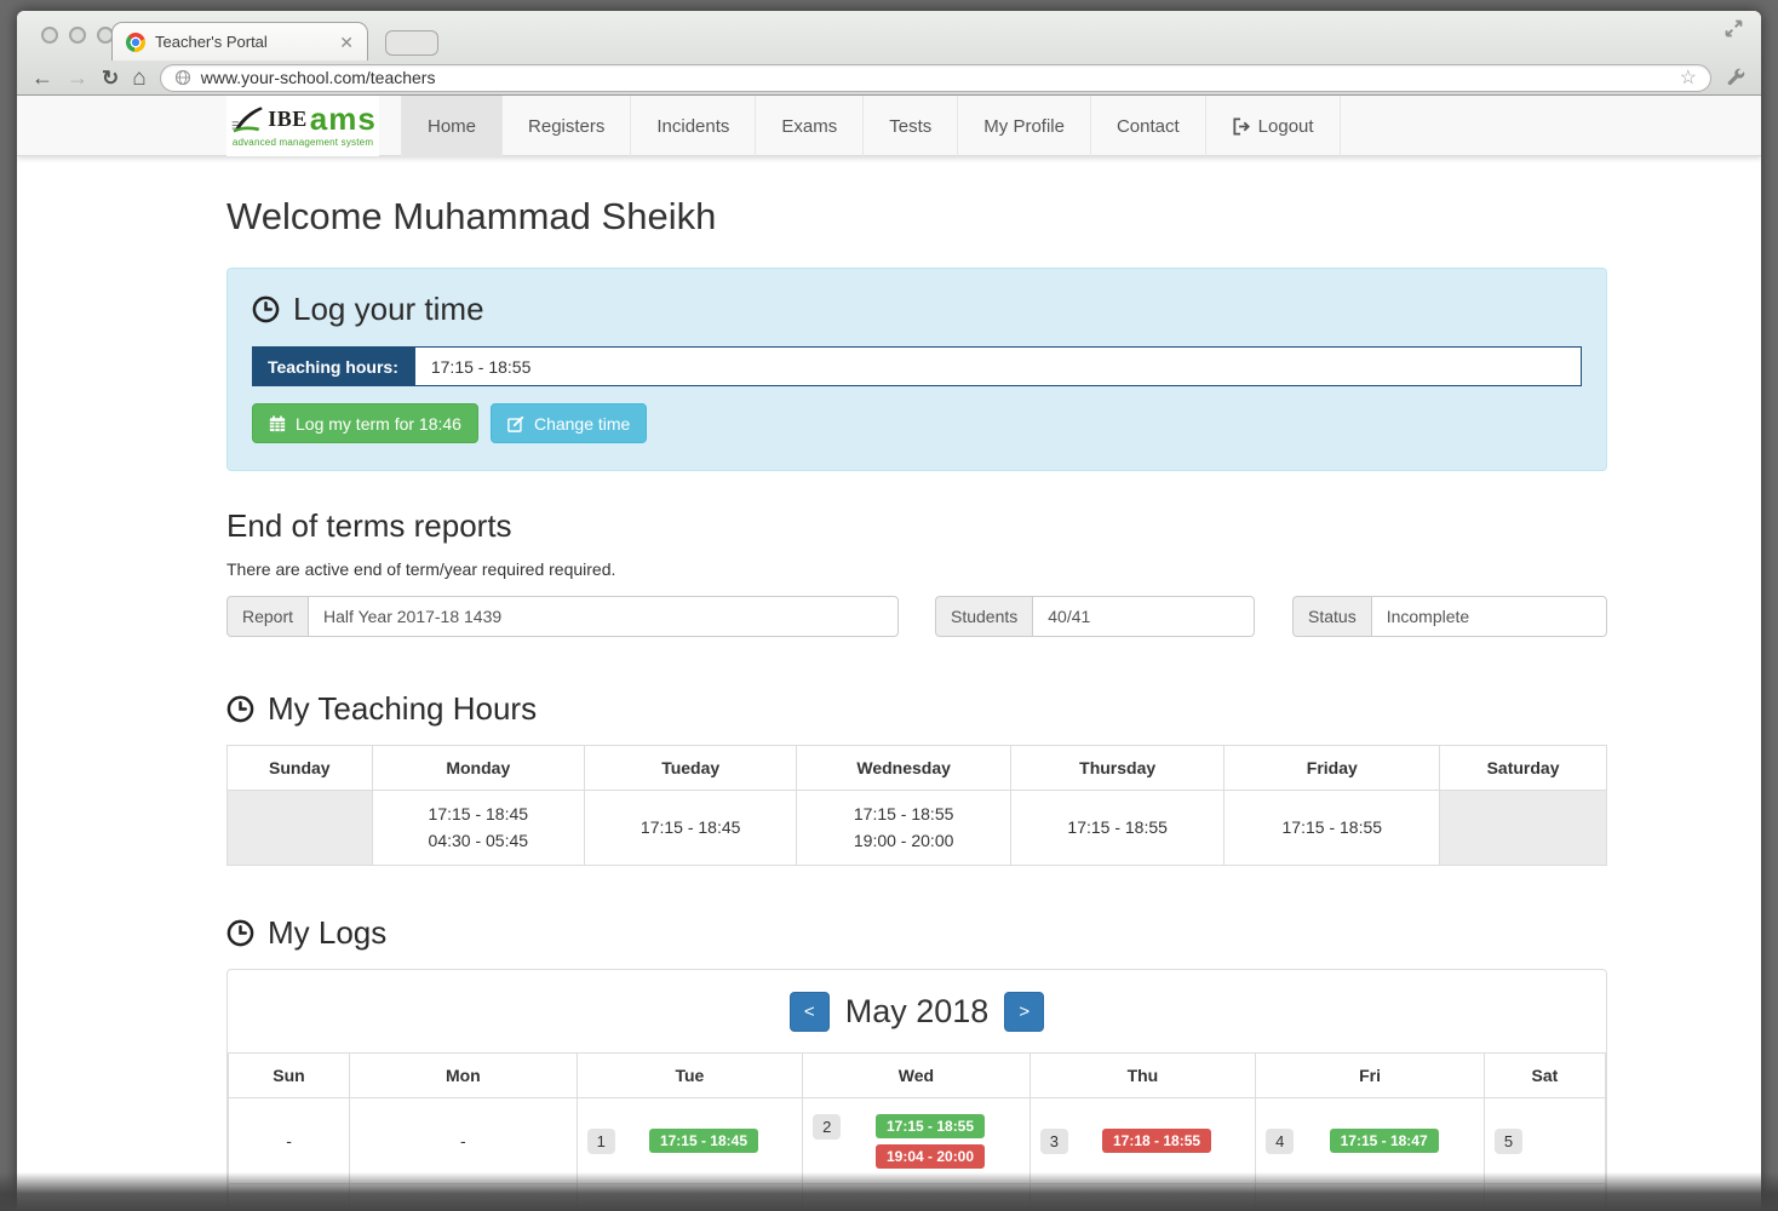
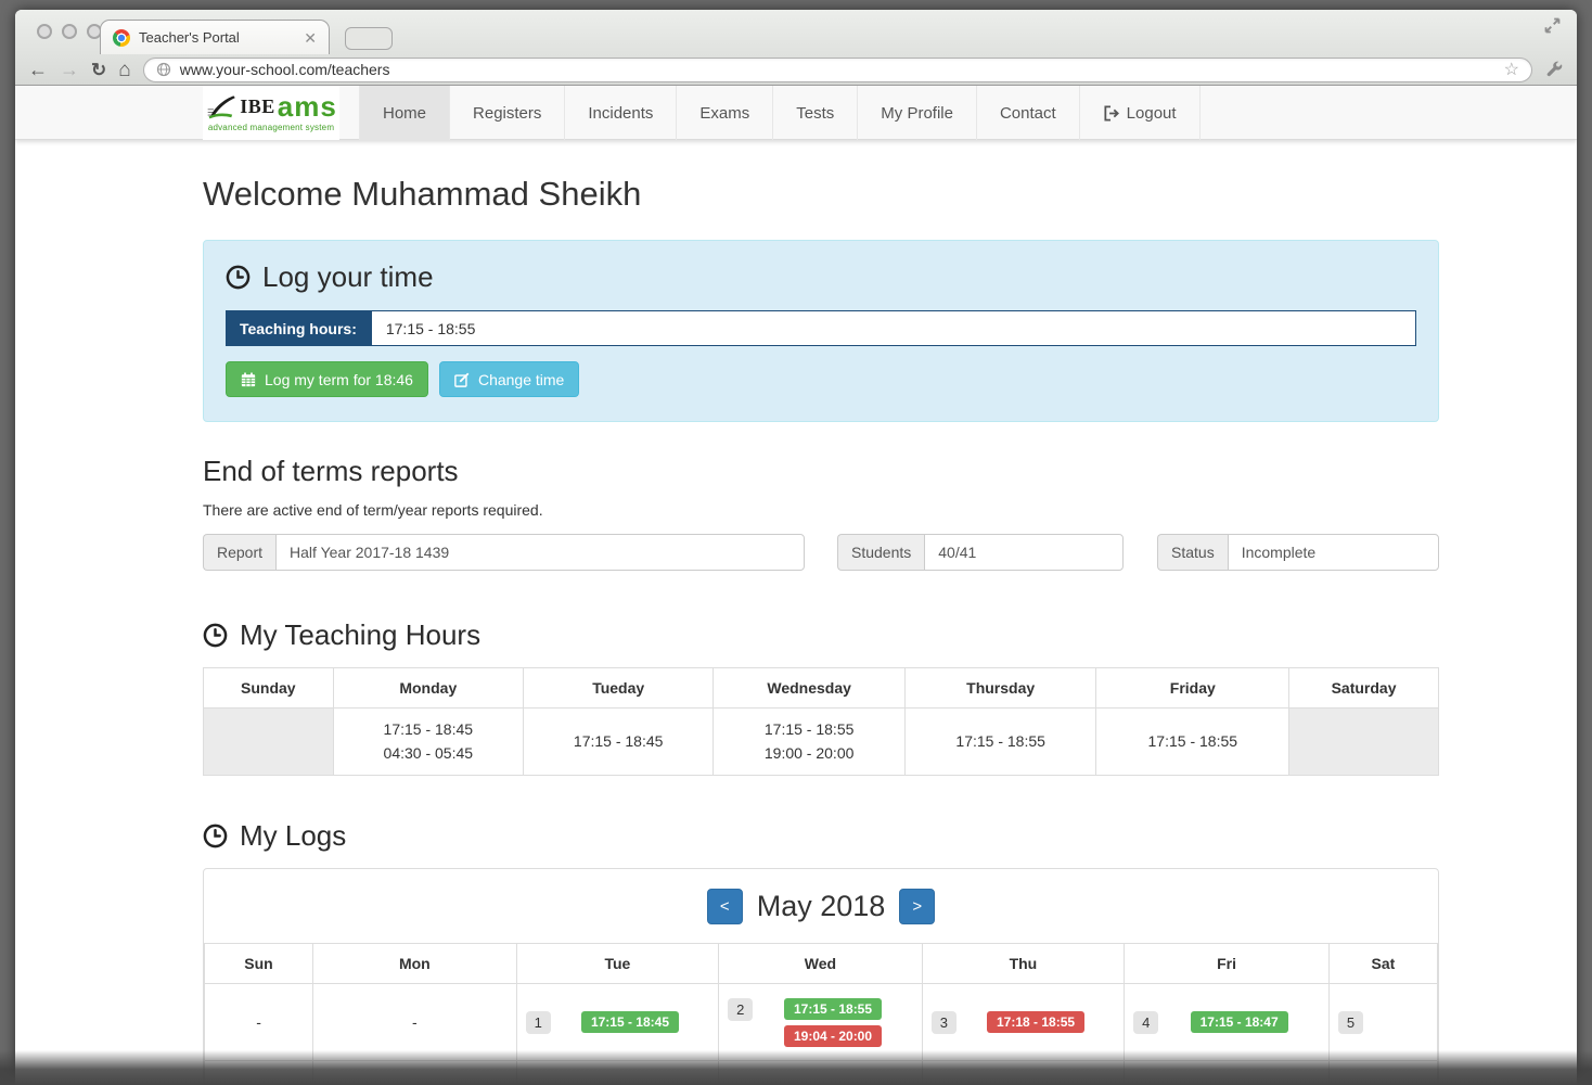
  Teacher's Portal
  ✕
  ←
  →
  ↻
  ⌂
  www.your-school.com/teachers
  ☆
  IBE
  ams
  advanced management system
  Home
  Registers
  Incidents
  Exams
  Tests
  My Profile
  Contact
  Logout
  Welcome Muhammad Sheikh
  Log your time
  Teaching hours:
  17:15 - 18:55
  Log my term for 18:46
  Change time
  End of terms reports
- There are active end of term/year required required.
+ There are active end of term/year reports required.
  Report
  Half Year 2017-18 1439
  Students
  40/41
  Status
  Incomplete
  My Teaching Hours
  Sunday	Monday	Tueday	Wednesday	Thursday	Friday	Saturday
  	17:15 - 18:4504:30 - 05:45	17:15 - 18:45	17:15 - 18:5519:00 - 20:00	17:15 - 18:55	17:15 - 18:55
  My Logs
  <
  May 2018
  >
  Sun	Mon	Tue	Wed	Thu	Fri	Sat
  -	-	1 17:15 - 18:45	2 17:15 - 18:5519:04 - 20:00	3 17:18 - 18:55	4 17:15 - 18:47	5
